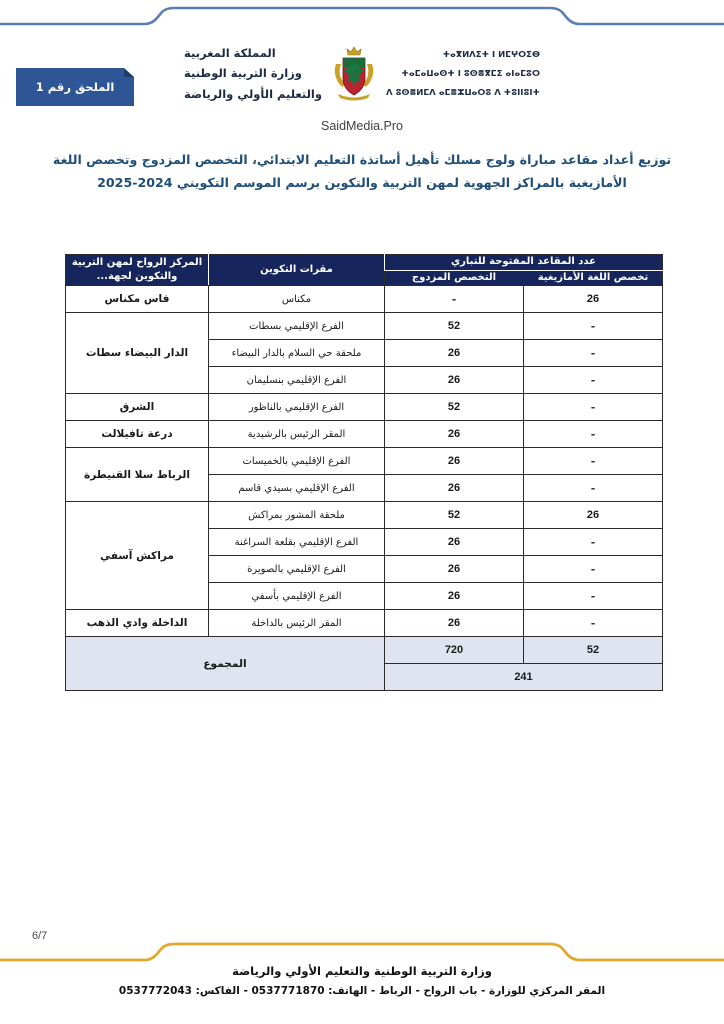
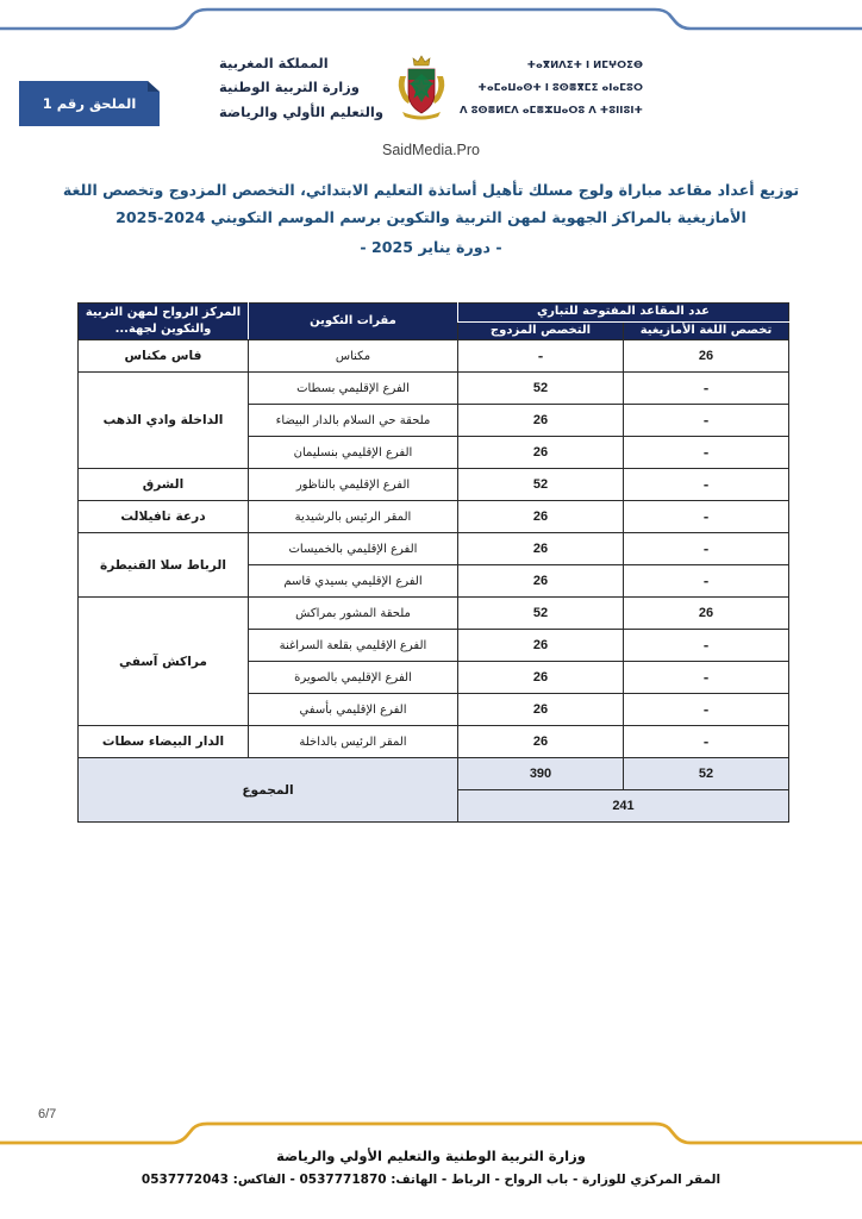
  ⵜⴰⴳⵍⴷⵉⵜ ⵏ ⵍⵎⵖⵔⵉⴱ
  ⵜⴰⵎⴰⵡⴰⵙⵜ ⵏ ⵓⵙⴻⴳⵎⵉ ⴰⵏⴰⵎⵓⵔ
  ⴷ ⵓⵙⴻⵍⵎⴷ ⴰⵎⴻⵣⵡⴰⵔⵓ ⴷ ⵜⵓⵏⵏⵓⵏⵜ
  المملكة المغربية
  وزارة التربية الوطنية
  والتعليم الأولي والرياضة
  الملحق رقم 1
  SaidMedia.Pro
  توزيع أعداد مقاعد مباراة ولوج مسلك تأهيل أساتذة التعليم الابتدائي، التخصص المزدوج وتخصص اللغة الأمازيغية بالمراكز الجهوية لمهن التربية والتكوين برسم الموسم التكويني 2024-2025
+ - دورة يناير 2025 -
  عدد المقاعد المفتوحة للتباري	مقرات التكوين	المركز الرواح لمهن التربية والتكوين لجهة...
  تخصص اللغة الأمازيغية	التخصص المزدوج
  26	-	مكناس	فاس مكناس
- -	52	الفرع الإقليمي بسطات	الدار البيضاء سطات
+ -	52	الفرع الإقليمي بسطات	الداخلة وادي الذهب
  -	26	ملحقة حي السلام بالدار البيضاء
  -	26	الفرع الإقليمي بنسليمان
  -	52	الفرع الإقليمي بالناظور	الشرق
  -	26	المقر الرئيس بالرشيدية	درعة تافيلالت
  -	26	الفرع الإقليمي بالخميسات	الرباط سلا القنيطرة
  -	26	الفرع الإقليمي بسيدي قاسم
  26	52	ملحقة المشور بمراكش	مراكش آسفي
  -	26	الفرع الإقليمي بقلعة السراغنة
  -	26	الفرع الإقليمي بالصويرة
  -	26	الفرع الإقليمي بأسفي
- -	26	المقر الرئيس بالداخلة	الداخلة وادي الذهب
+ -	26	المقر الرئيس بالداخلة	الدار البيضاء سطات
- 52	720	المجموع
+ 52	390	المجموع
  241
  6/7
  وزارة التربية الوطنية والتعليم الأولي والرياضة
  المقر المركزي للوزارة - باب الرواح - الرباط - الهاتف: 0537771870 - الفاكس: 0537772043
